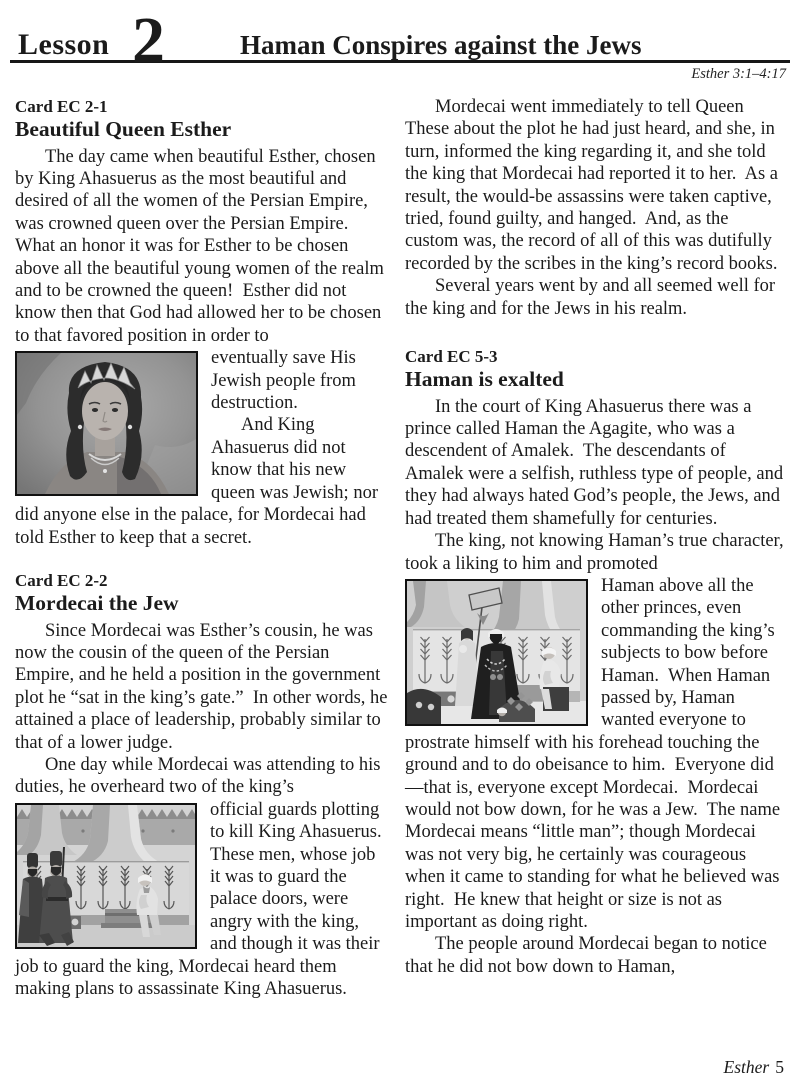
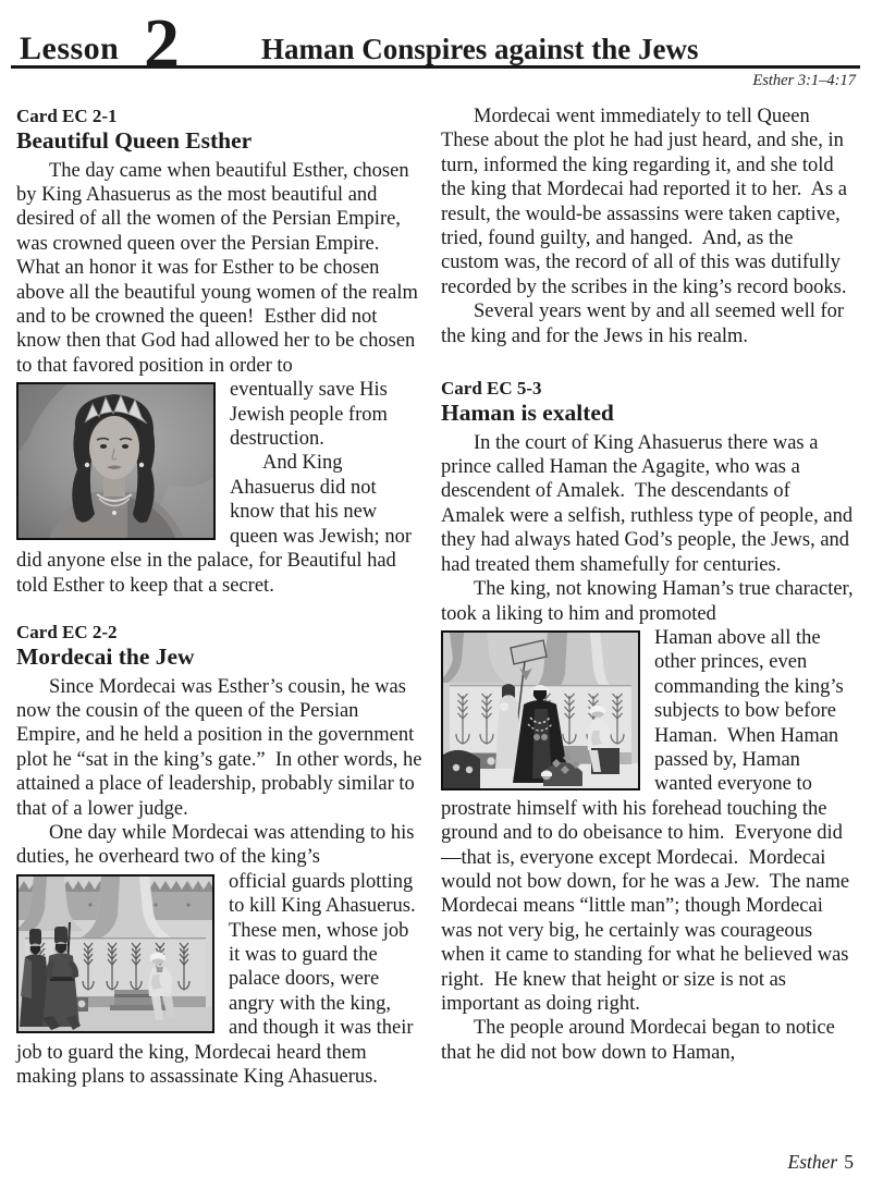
  Lesson
  2
  Haman Conspires against the Jews
  Esther 3:1–4:17
  Card EC 2-1
  Beautiful Queen Esther
  The day came when beautiful Esther, chosen by King Ahasuerus as the most beautiful and desired of all the women of the Persian Empire, was crowned queen over the Persian Empire. What an honor it was for Esther to be chosen above all the beautiful young women of the realm and to be crowned the queen! Esther did not know then that God had allowed her to be chosen to that favored position in order to
  eventually save His Jewish people from destruction.
- And King Ahasuerus did not know that his new queen was Jewish; nor did anyone else in the palace, for Mordecai had told Esther to keep that a secret.
+ And King Ahasuerus did not know that his new queen was Jewish; nor did anyone else in the palace, for Beautiful had told Esther to keep that a secret.
  Card EC 2-2
  Mordecai the Jew
  Since Mordecai was Esther’s cousin, he was now the cousin of the queen of the Persian Empire, and he held a position in the government plot he “sat in the king’s gate.” In other words, he attained a place of leadership, probably similar to that of a lower judge.
  One day while Mordecai was attending to his duties, he overheard two of the king’s
  official guards plotting to kill King Ahasuerus. These men, whose job it was to guard the palace doors, were angry with the king, and though it was their job to guard the king, Mordecai heard them making plans to assassinate King Ahasuerus.
  Mordecai went immediately to tell Queen These about the plot he had just heard, and she, in turn, informed the king regarding it, and she told the king that Mordecai had reported it to her. As a result, the would-be assassins were taken captive, tried, found guilty, and hanged. And, as the custom was, the record of all of this was dutifully recorded by the scribes in the king’s record books.
  Several years went by and all seemed well for the king and for the Jews in his realm.
  Card EC 5-3
  Haman is exalted
  In the court of King Ahasuerus there was a prince called Haman the Agagite, who was a descendent of Amalek. The descendants of Amalek were a selfish, ruthless type of people, and they had always hated God’s people, the Jews, and had treated them shamefully for centuries.
  The king, not knowing Haman’s true character, took a liking to him and promoted
  Haman above all the other princes, even commanding the king’s subjects to bow before Haman. When Haman passed by, Haman wanted everyone to prostrate himself with his forehead touching the ground and to do obeisance to him. Everyone did—that is, everyone except Mordecai. Mordecai would not bow down, for he was a Jew. The name Mordecai means “little man”; though Mordecai was not very big, he certainly was courageous when it came to standing for what he believed was right. He knew that height or size is not as important as doing right.
  The people around Mordecai began to notice that he did not bow down to Haman,
  Esther 5
